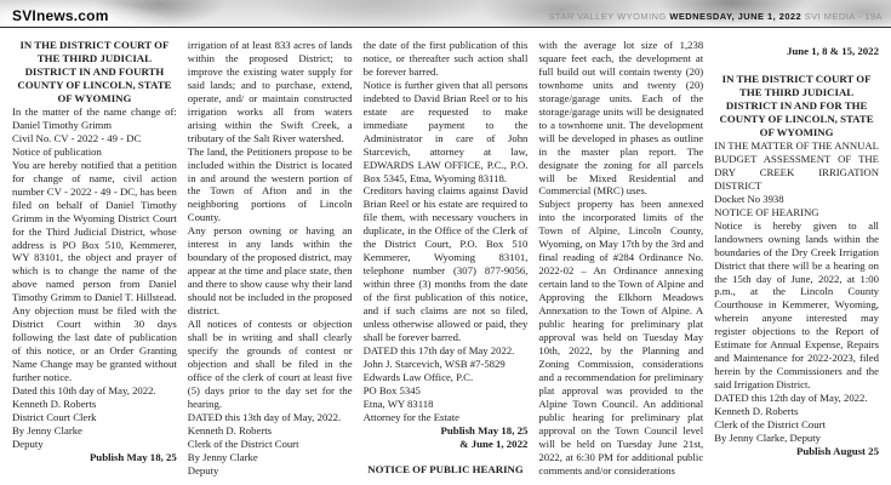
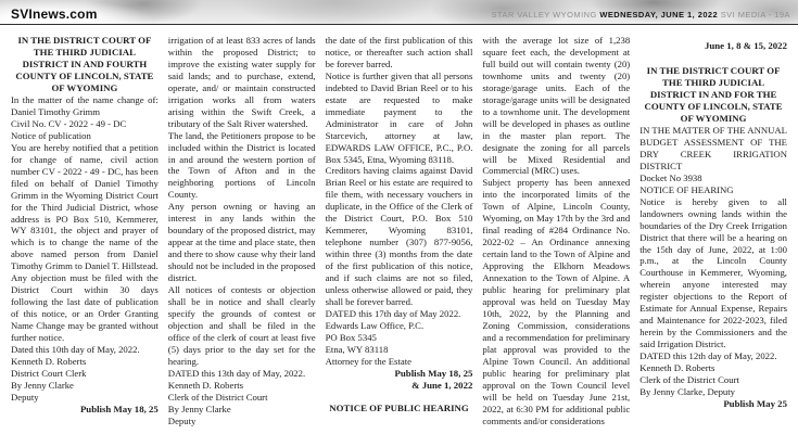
  SVInews.com
  STAR VALLEY WYOMING WEDNESDAY, JUNE 1, 2022 SVI MEDIA - 19A
  IN THE DISTRICT COURT OF THE THIRD JUDICIAL DISTRICT IN AND FOURTH COUNTY OF LINCOLN, STATE OF WYOMING
  In the matter of the name change of: Daniel Timothy Grimm
  Civil No. CV - 2022 - 49 - DC
  Notice of publication
  You are hereby notified that a petition for change of name, civil action number CV - 2022 - 49 - DC, has been filed on behalf of Daniel Timothy Grimm in the Wyoming District Court for the Third Judicial District, whose address is PO Box 510, Kemmerer, WY 83101, the object and prayer of which is to change the name of the above named person from Daniel Timothy Grimm to Daniel T. Hillstead.
  Any objection must be filed with the District Court within 30 days following the last date of publication of this notice, or an Order Granting Name Change may be granted without further notice.
  Dated this 10th day of May, 2022.
  Kenneth D. Roberts
  District Court Clerk
  By Jenny Clarke
  Deputy
  Publish May 18, 25
  irrigation of at least 833 acres of lands within the proposed District; to improve the existing water supply for said lands; and to purchase, extend, operate, and/ or maintain constructed irrigation works all from waters arising within the Swift Creek, a tributary of the Salt River watershed.
  The land, the Petitioners propose to be included within the District is located in and around the western portion of the Town of Afton and in the neighboring portions of Lincoln County.
  Any person owning or having an interest in any lands within the boundary of the proposed district, may appear at the time and place state, then and there to show cause why their land should not be included in the proposed district.
- All notices of contests or objection shall be in writing and shall clearly specify the grounds of contest or objection and shall be filed in the office of the clerk of court at least five (5) days prior to the day set for the hearing.
+ All notices of contests or objection shall be in notice and shall clearly specify the grounds of contest or objection and shall be filed in the office of the clerk of court at least five (5) days prior to the day set for the hearing.
  DATED this 13th day of May, 2022.
  Kenneth D. Roberts
  Clerk of the District Court
  By Jenny Clarke
  Deputy
  the date of the first publication of this notice, or thereafter such action shall be forever barred.
  Notice is further given that all persons indebted to David Brian Reel or to his estate are requested to make immediate payment to the Administrator in care of John Starcevich, attorney at law, EDWARDS LAW OFFICE, P.C., P.O. Box 5345, Etna, Wyoming 83118.
  Creditors having claims against David Brian Reel or his estate are required to file them, with necessary vouchers in duplicate, in the Office of the Clerk of the District Court, P.O. Box 510 Kemmerer, Wyoming 83101, telephone number (307) 877-9056, within three (3) months from the date of the first publication of this notice, and if such claims are not so filed, unless otherwise allowed or paid, they shall be forever barred.
  DATED this 17th day of May 2022.
- John J. Starcevich, WSB #7-5829
  Edwards Law Office, P.C.
  PO Box 5345
  Etna, WY 83118
  Attorney for the Estate
  Publish May 18, 25
  & June 1, 2022
  NOTICE OF PUBLIC HEARING
  with the average lot size of 1,238 square feet each, the development at full build out will contain twenty (20) townhome units and twenty (20) storage/garage units. Each of the storage/garage units will be designated to a townhome unit. The development will be developed in phases as outline in the master plan report. The designate the zoning for all parcels will be Mixed Residential and Commercial (MRC) uses.
  Subject property has been annexed into the incorporated limits of the Town of Alpine, Lincoln County, Wyoming, on May 17th by the 3rd and final reading of #284 Ordinance No. 2022-02 – An Ordinance annexing certain land to the Town of Alpine and Approving the Elkhorn Meadows Annexation to the Town of Alpine. A public hearing for preliminary plat approval was held on Tuesday May 10th, 2022, by the Planning and Zoning Commission, considerations and a recommendation for preliminary plat approval was provided to the Alpine Town Council. An additional public hearing for preliminary plat approval on the Town Council level will be held on Tuesday June 21st, 2022, at 6:30 PM for additional public comments and/or considerations
  June 1, 8 & 15, 2022
  IN THE DISTRICT COURT OF THE THIRD JUDICIAL DISTRICT IN AND FOR THE COUNTY OF LINCOLN, STATE OF WYOMING
  IN THE MATTER OF THE ANNUAL BUDGET ASSESSMENT OF THE DRY CREEK IRRIGATION DISTRICT
  Docket No 3938
  NOTICE OF HEARING
  Notice is hereby given to all landowners owning lands within the boundaries of the Dry Creek Irrigation District that there will be a hearing on the 15th day of June, 2022, at 1:00 p.m., at the Lincoln County Courthouse in Kemmerer, Wyoming, wherein anyone interested may register objections to the Report of Estimate for Annual Expense, Repairs and Maintenance for 2022-2023, filed herein by the Commissioners and the said Irrigation District.
  DATED this 12th day of May, 2022.
  Kenneth D. Roberts
  Clerk of the District Court
  By Jenny Clarke, Deputy
- Publish August 25
+ Publish May 25
